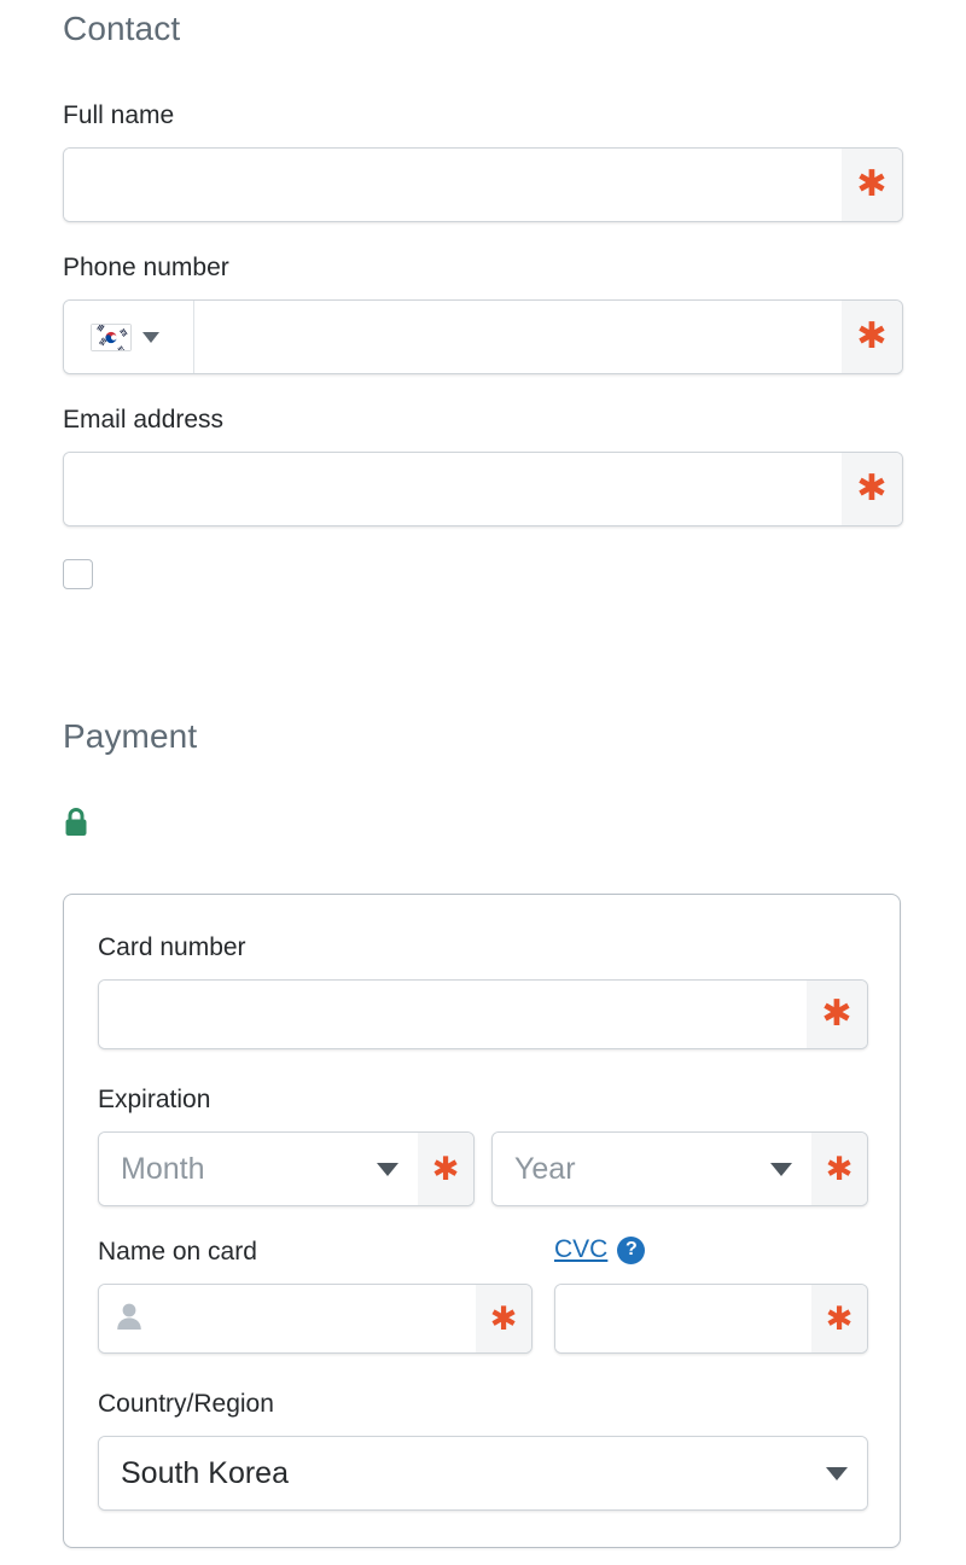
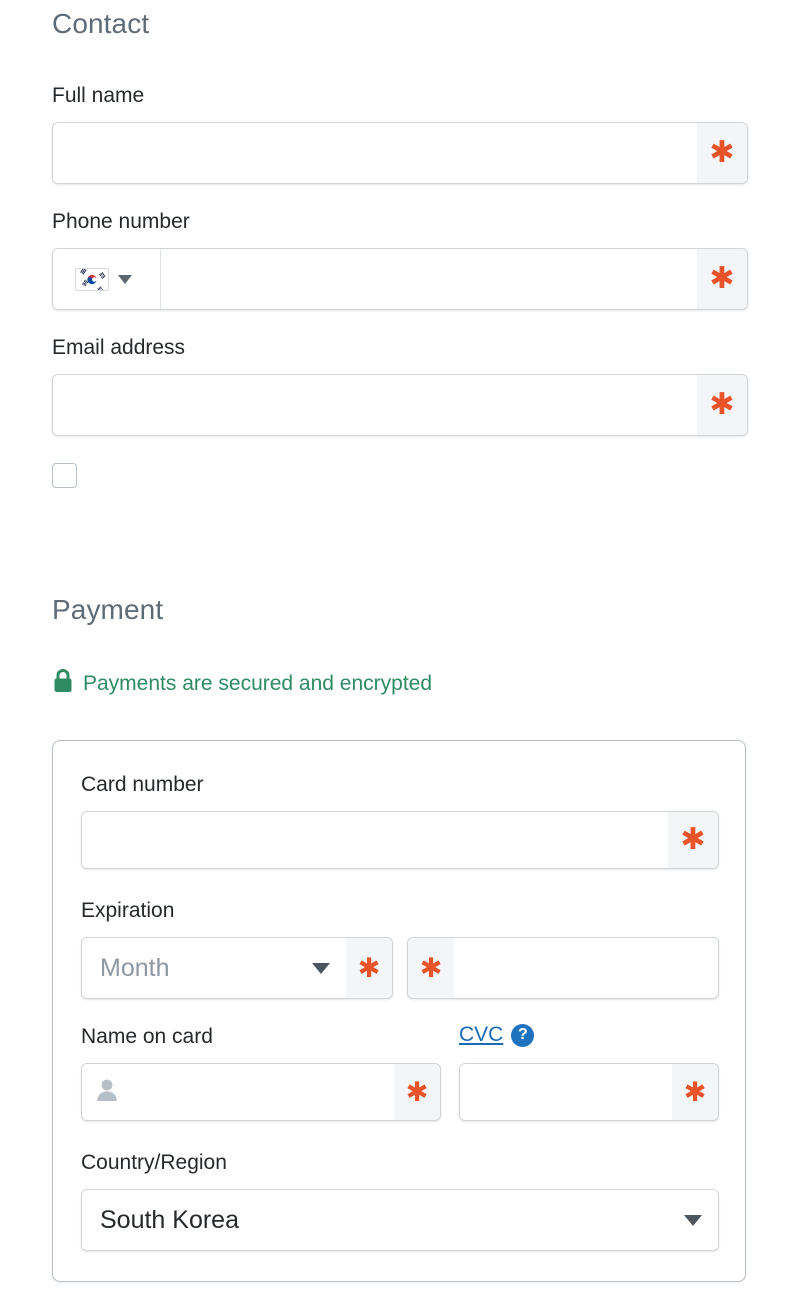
  Contact
  Full name
  ✱
  Phone number
  ✱
  Email address
  ✱
  Payment
+ Payments are secured and encrypted
  Card number
  ✱
  Expiration
  Month
  ✱
- Year
  ✱
  Name on card
  CVC
  ?
  ✱
  ✱
  Country/Region
  South Korea
